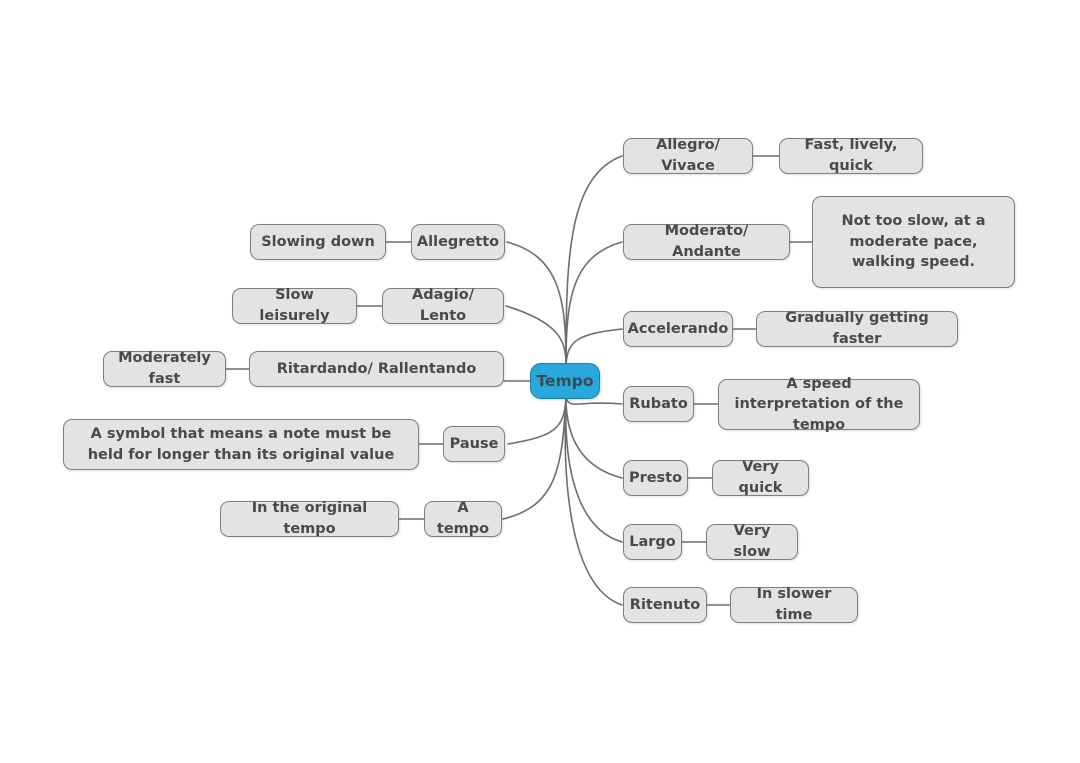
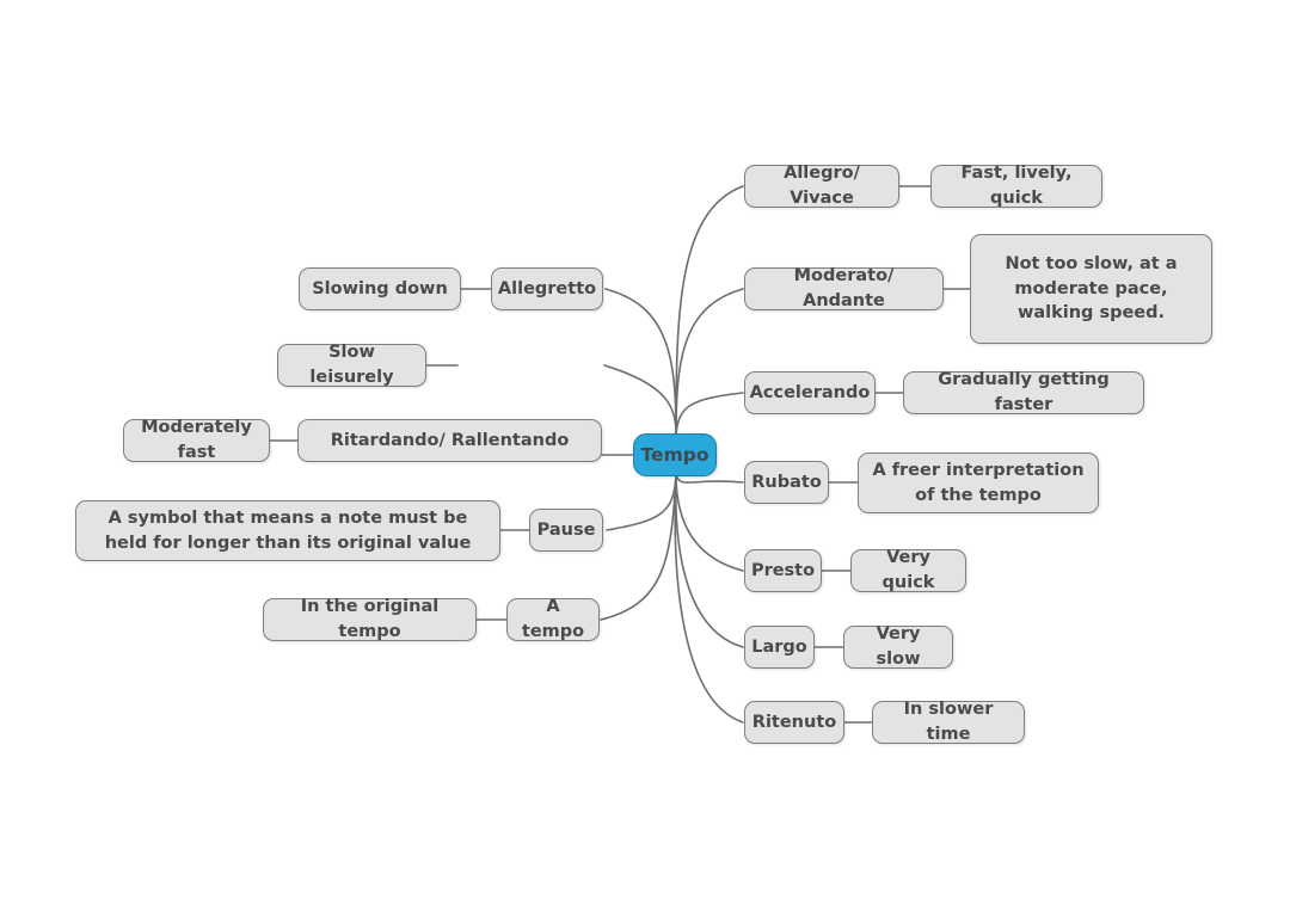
  Tempo
  Allegro/ Vivace
  Fast, lively, quick
  Moderato/ Andante
  Not too slow, at a moderate pace, walking speed.
  Accelerando
  Gradually getting faster
  Rubato
- A speed interpretation of the tempo
+ A freer interpretation of the tempo
  Presto
  Very quick
  Largo
  Very slow
  Ritenuto
  In slower time
  Allegretto
  Slowing down
- Adagio/ Lento
  Slow leisurely
  Ritardando/ Rallentando
  Moderately fast
  Pause
  A symbol that means a note must be held for longer than its original value
  A tempo
  In the original tempo
